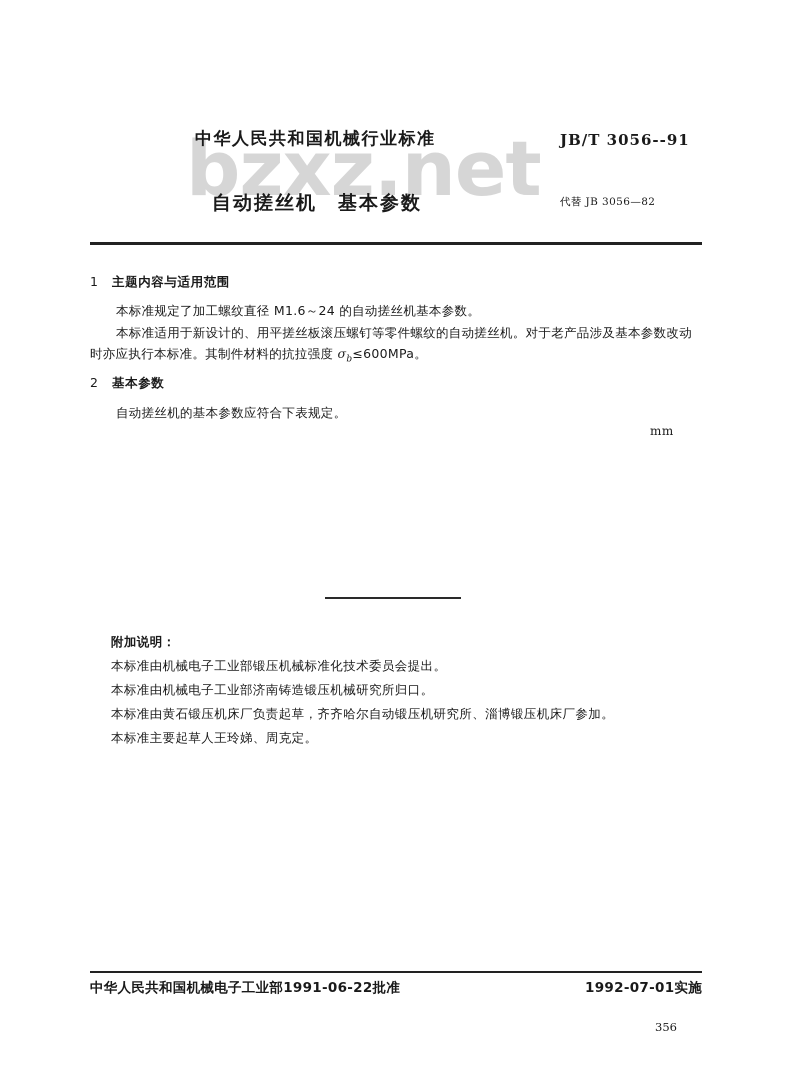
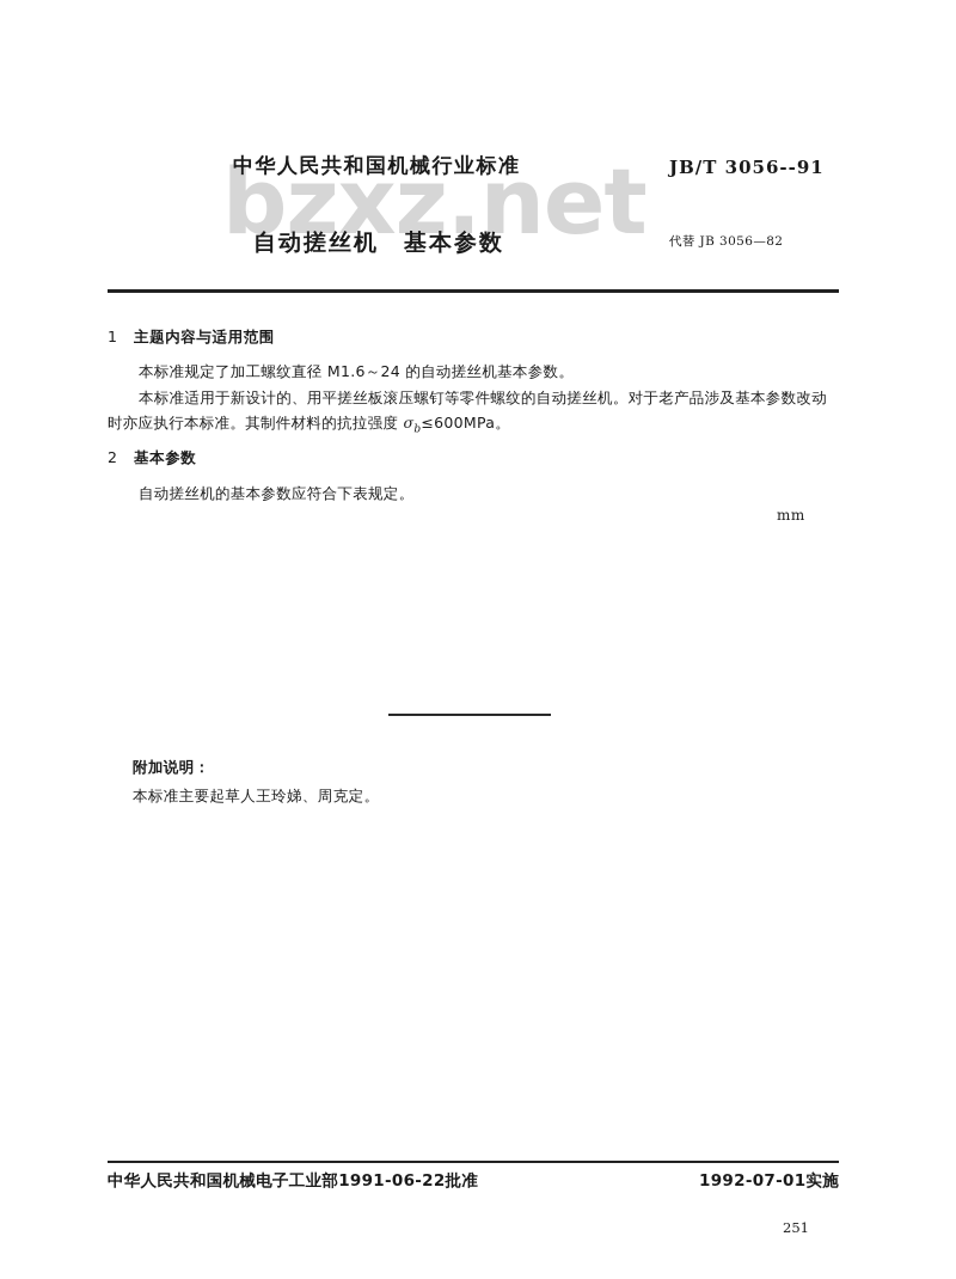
  bzxz.net
  中华人民共和国机械行业标准
  JB/T 3056--91
  自动搓丝机 基本参数
  代替 JB 3056—82
  1 主题内容与适用范围
  本标准规定了加工螺纹直径 M1.6～24 的自动搓丝机基本参数。
  本标准适用于新设计的、用平搓丝板滚压螺钉等零件螺纹的自动搓丝机。对于老产品涉及基本参数改动时亦应执行本标准。其制件材料的抗拉强度 σb≤600MPa。
  2 基本参数
  自动搓丝机的基本参数应符合下表规定。
  mm
  附加说明：
- 本标准由机械电子工业部锻压机械标准化技术委员会提出。
- 本标准由机械电子工业部济南铸造锻压机械研究所归口。
- 本标准由黄石锻压机床厂负责起草，齐齐哈尔自动锻压机研究所、淄博锻压机床厂参加。
  本标准主要起草人王玲娣、周克定。
  中华人民共和国机械电子工业部1991-06-22批准
  1992-07-01实施
- 356
+ 251
